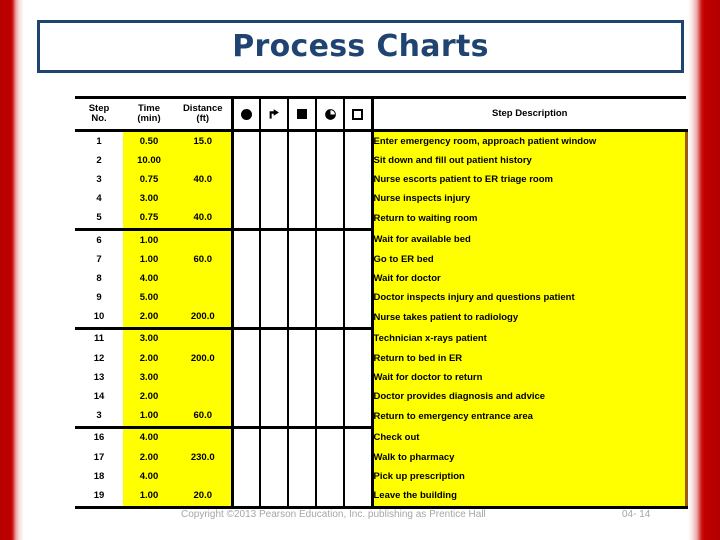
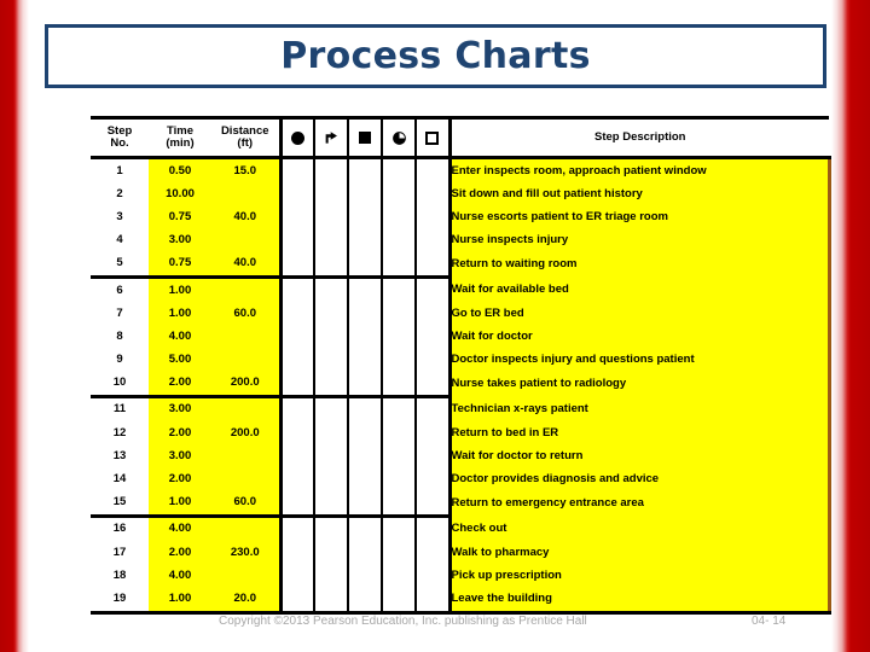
  Process Charts
  Step No.	Time (min)	Distance (ft)						Step Description
- 1	0.50	15.0						Enter emergency room, approach patient window
+ 1	0.50	15.0						Enter inspects room, approach patient window
  2	10.00							Sit down and fill out patient history
  3	0.75	40.0						Nurse escorts patient to ER triage room
  4	3.00							Nurse inspects injury
  5	0.75	40.0						Return to waiting room
  6	1.00							Wait for available bed
  7	1.00	60.0						Go to ER bed
  8	4.00							Wait for doctor
  9	5.00							Doctor inspects injury and questions patient
  10	2.00	200.0						Nurse takes patient to radiology
  11	3.00							Technician x-rays patient
  12	2.00	200.0						Return to bed in ER
  13	3.00							Wait for doctor to return
  14	2.00							Doctor provides diagnosis and advice
- 3	1.00	60.0						Return to emergency entrance area
+ 15	1.00	60.0						Return to emergency entrance area
  16	4.00							Check out
  17	2.00	230.0						Walk to pharmacy
  18	4.00							Pick up prescription
  19	1.00	20.0						Leave the building
  Copyright ©2013 Pearson Education, Inc. publishing as Prentice Hall
  04- 14
